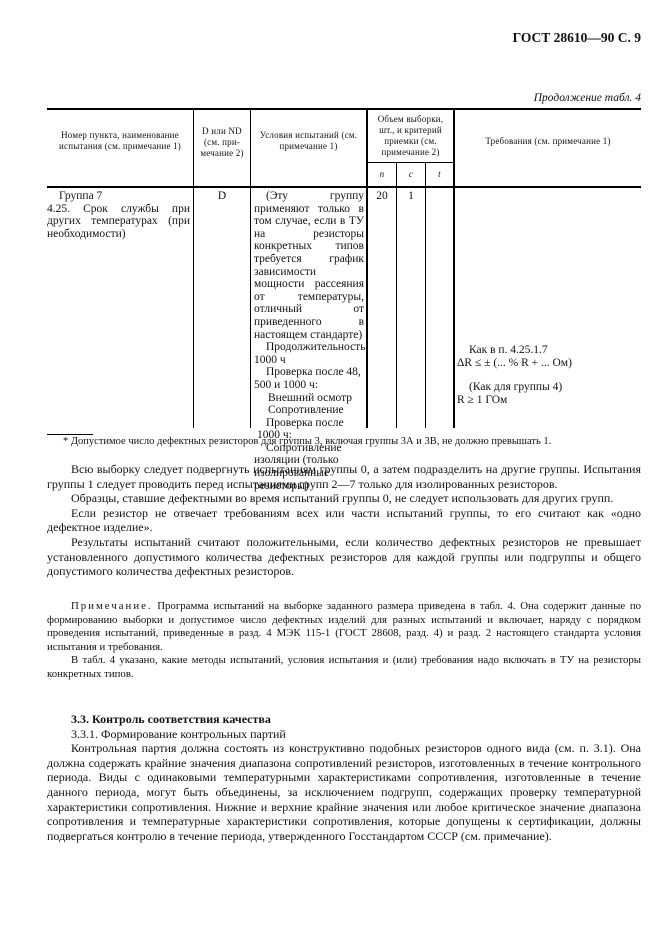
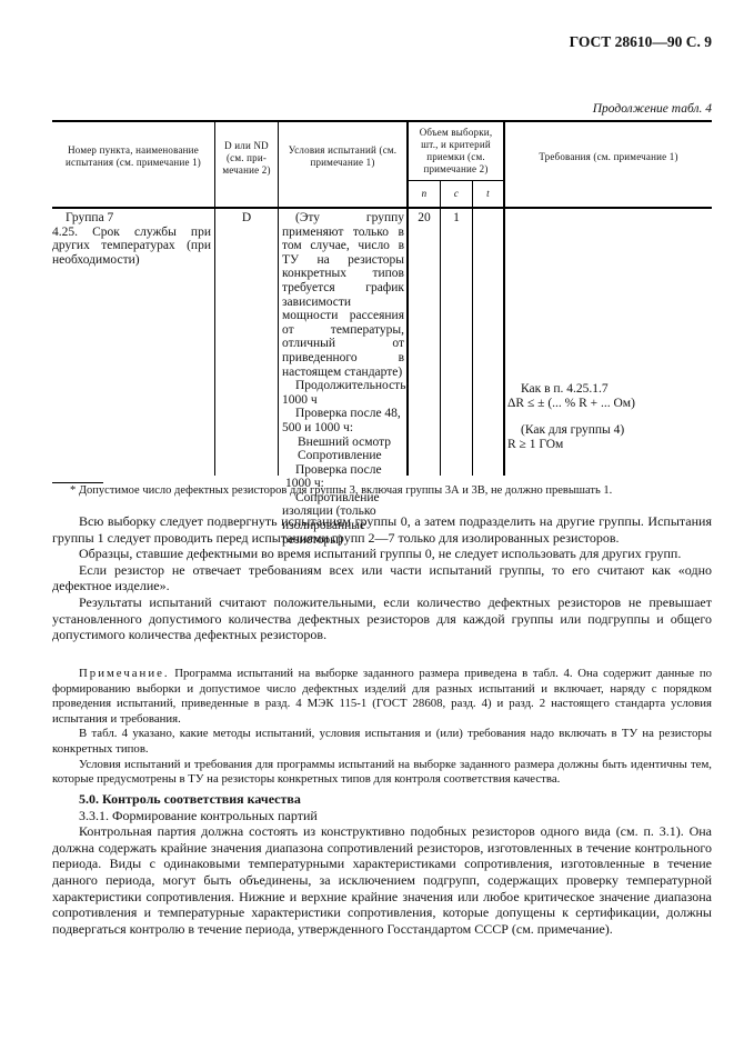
  ГОСТ 28610—90 С. 9
  Продолжение табл. 4
  Номер пункта, наименование испытания (см. примечание 1)
  D или ND (см. при- мечание 2)
  Условия испытаний (см. примечание 1)
  Объем выборки, шт., и критерий приемки (см. примечание 2)
  n
  c
  t
  Требования (см. примечание 1)
  Группа 7
  4.25. Срок службы при других температурах (при необходимости)
  D
- (Эту группу применяют только в том случае, если в ТУ на резисторы конкретных типов требуется график зависимости мощности рассеяния от температуры, отличный от приведенного в настоящем стандарте)
+ (Эту группу применяют только в том случае, число в ТУ на резисторы конкретных типов требуется график зависимости мощности рассеяния от температуры, отличный от приведенного в настоящем стандарте)
  Продолжительность:
  1000 ч
  Проверка после 48,
  500 и 1000 ч:
  Внешний осмотр
  Сопротивление
  Проверка после
  1000 ч:
  Сопротивление изоляции (только изолированные резисторы)
  20
  1
  Как в п. 4.25.1.7
  ΔR ≤ ± (... % R + ... Ом)
  (Как для группы 4)
  R ≥ 1 ГОм
  * Допустимое число дефектных резисторов для группы 3, включая группы 3А и 3В, не должно превышать 1.
  Всю выборку следует подвергнуть испытаниям группы 0, а затем подразделить на другие группы. Испытания группы 1 следует проводить перед испытаниями групп 2—7 только для изолированных резисторов.
  Образцы, ставшие дефектными во время испытаний группы 0, не следует использовать для других групп.
  Если резистор не отвечает требованиям всех или части испытаний группы, то его считают как «одно дефектное изделие».
  Результаты испытаний считают положительными, если количество дефектных резисторов не превышает установленного допустимого количества дефектных резисторов для каждой группы или подгруппы и общего допустимого количества дефектных резисторов.
  Примечание. Программа испытаний на выборке заданного размера приведена в табл. 4. Она содержит данные по формированию выборки и допустимое число дефектных изделий для разных испытаний и включает, наряду с порядком проведения испытаний, приведенные в разд. 4 МЭК 115-1 (ГОСТ 28608, разд. 4) и разд. 2 настоящего стандарта условия испытания и требования.
  В табл. 4 указано, какие методы испытаний, условия испытания и (или) требования надо включать в ТУ на резисторы конкретных типов.
+ Условия испытаний и требования для программы испытаний на выборке заданного размера должны быть идентичны тем, которые предусмотрены в ТУ на резисторы конкретных типов для контроля соответствия качества.
- 3.3. Контроль соответствия качества
+ 5.0. Контроль соответствия качества
  3.3.1. Формирование контрольных партий
  Контрольная партия должна состоять из конструктивно подобных резисторов одного вида (см. п. 3.1). Она должна содержать крайние значения диапазона сопротивлений резисторов, изготовленных в течение контрольного периода. Виды с одинаковыми температурными характеристиками сопротивления, изготовленные в течение данного периода, могут быть объединены, за исключением подгрупп, содержащих проверку температурной характеристики сопротивления. Нижние и верхние крайние значения или любое критическое значение диапазона сопротивления и температурные характеристики сопротивления, которые допущены к сертификации, должны подвергаться контролю в течение периода, утвержденного Госстандартом СССР (см. примечание).
